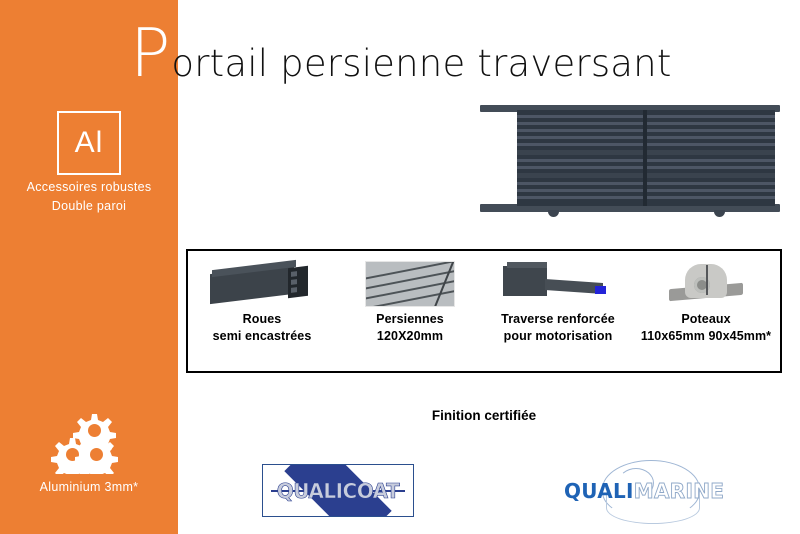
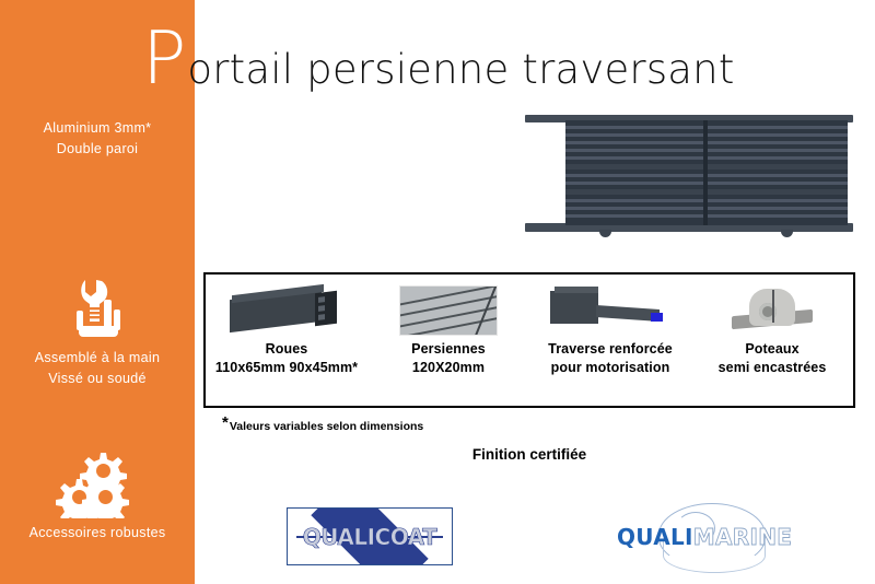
- Al
- Accessoires robustes
+ Aluminium 3mm*
  Double paroi
+ Assemblé à la main
+ Vissé ou soudé
- Aluminium 3mm*
+ Accessoires robustes
  P
  ortail persienne traversant
  Roues
- semi encastrées
+ 110x65mm 90x45mm*
  Persiennes
  120X20mm
  Traverse renforcée
  pour motorisation
  Poteaux
- 110x65mm 90x45mm*
+ semi encastrées
+ *Valeurs variables selon dimensions
  Finition certifiée
  QUALICOAT
  QUALIMARINE
